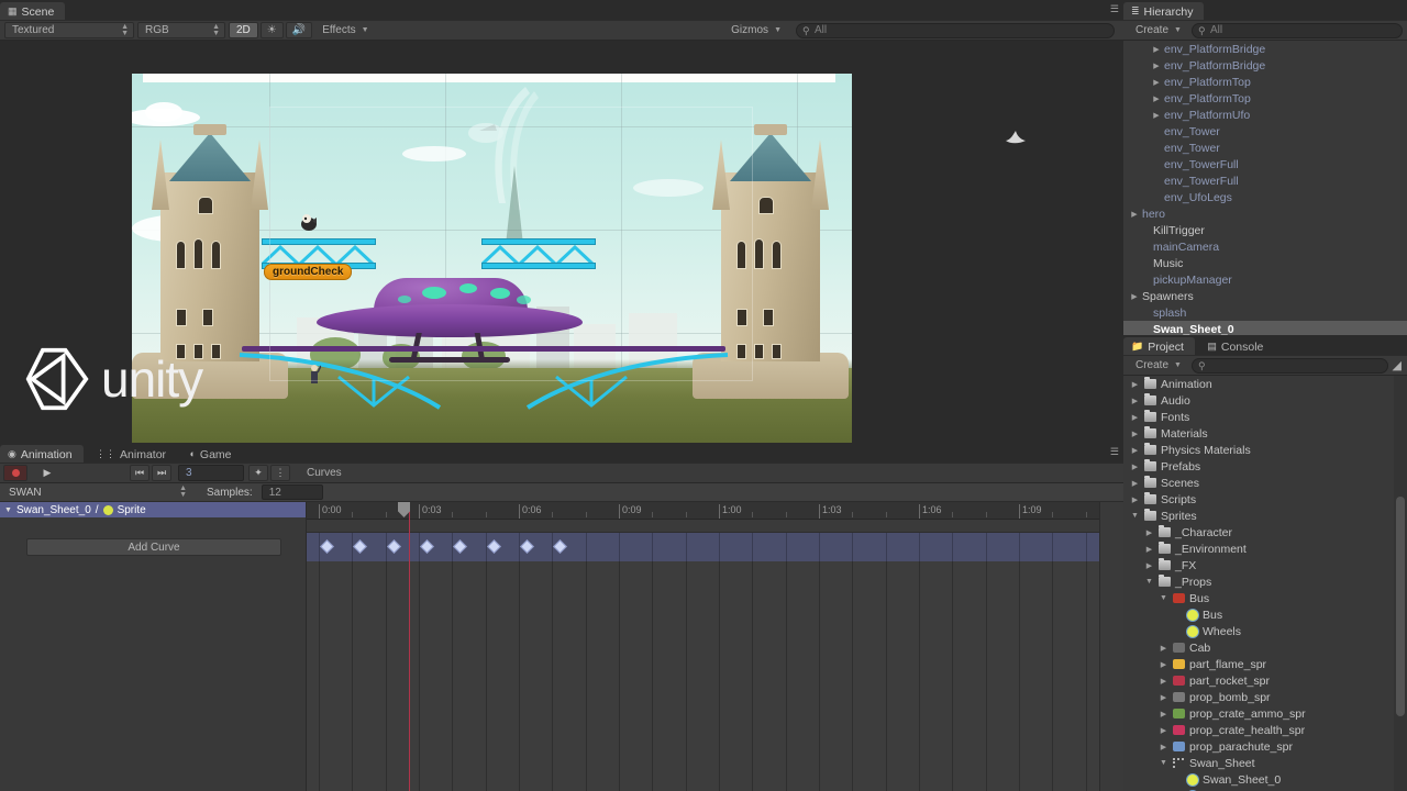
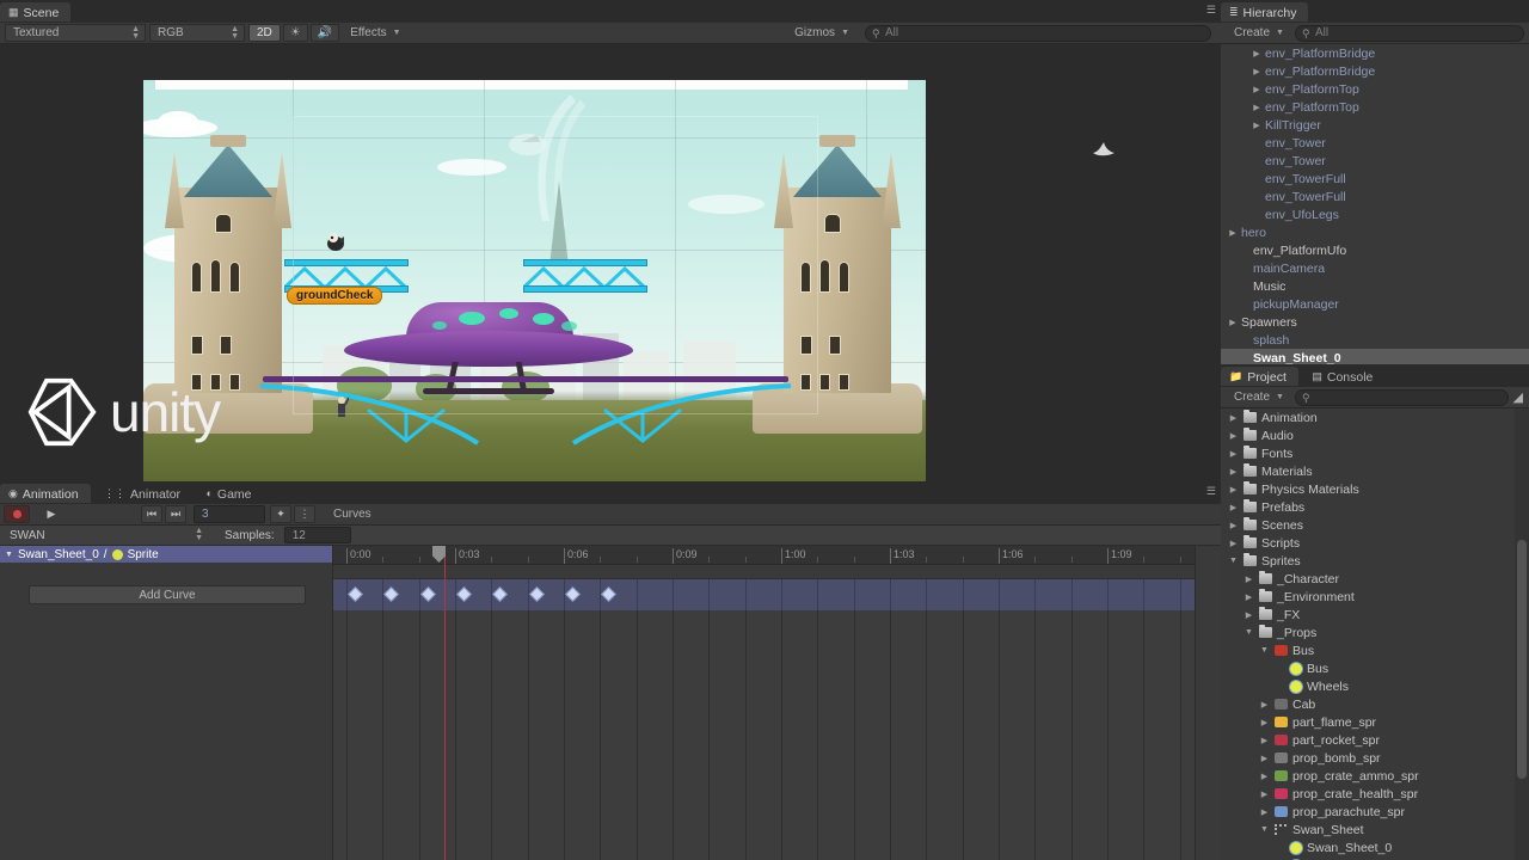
  ▦
  Scene
  ☰
  Textured
  RGB
  2D
  ☀
  🔊
  Effects
  Gizmos
  ⚲
  All
  groundCheck
  unity
  ◉
  Animation
  ⋮⋮
  Animator
  ◐
  Game
  ☰
  ▶
  ⏮
  ⏭
  3
  ✦
  ⋮
  Curves
  SWAN
  Samples:
  12
  Swan_Sheet_0
  /
  Sprite
  Add Curve
  0:00
  0:03
  0:06
  0:09
  1:00
  1:03
  1:06
  1:09
  ≣
  Hierarchy
  Create
  ⚲
  All
  env_PlatformBridge
  env_PlatformBridge
  env_PlatformTop
  env_PlatformTop
- env_PlatformUfo
+ KillTrigger
  env_Tower
  env_Tower
  env_TowerFull
  env_TowerFull
  env_UfoLegs
  hero
- KillTrigger
+ env_PlatformUfo
  mainCamera
  Music
  pickupManager
  Spawners
  splash
  Swan_Sheet_0
  📁
  Project
  ▤
  Console
  Create
  ⚲
  ◢
  Animation
  Audio
  Fonts
  Materials
  Physics Materials
  Prefabs
  Scenes
  Scripts
  Sprites
  _Character
  _Environment
  _FX
  _Props
  Bus
  Bus
  Wheels
  Cab
  part_flame_spr
  part_rocket_spr
  prop_bomb_spr
  prop_crate_ammo_spr
  prop_crate_health_spr
  prop_parachute_spr
  Swan_Sheet
  Swan_Sheet_0
